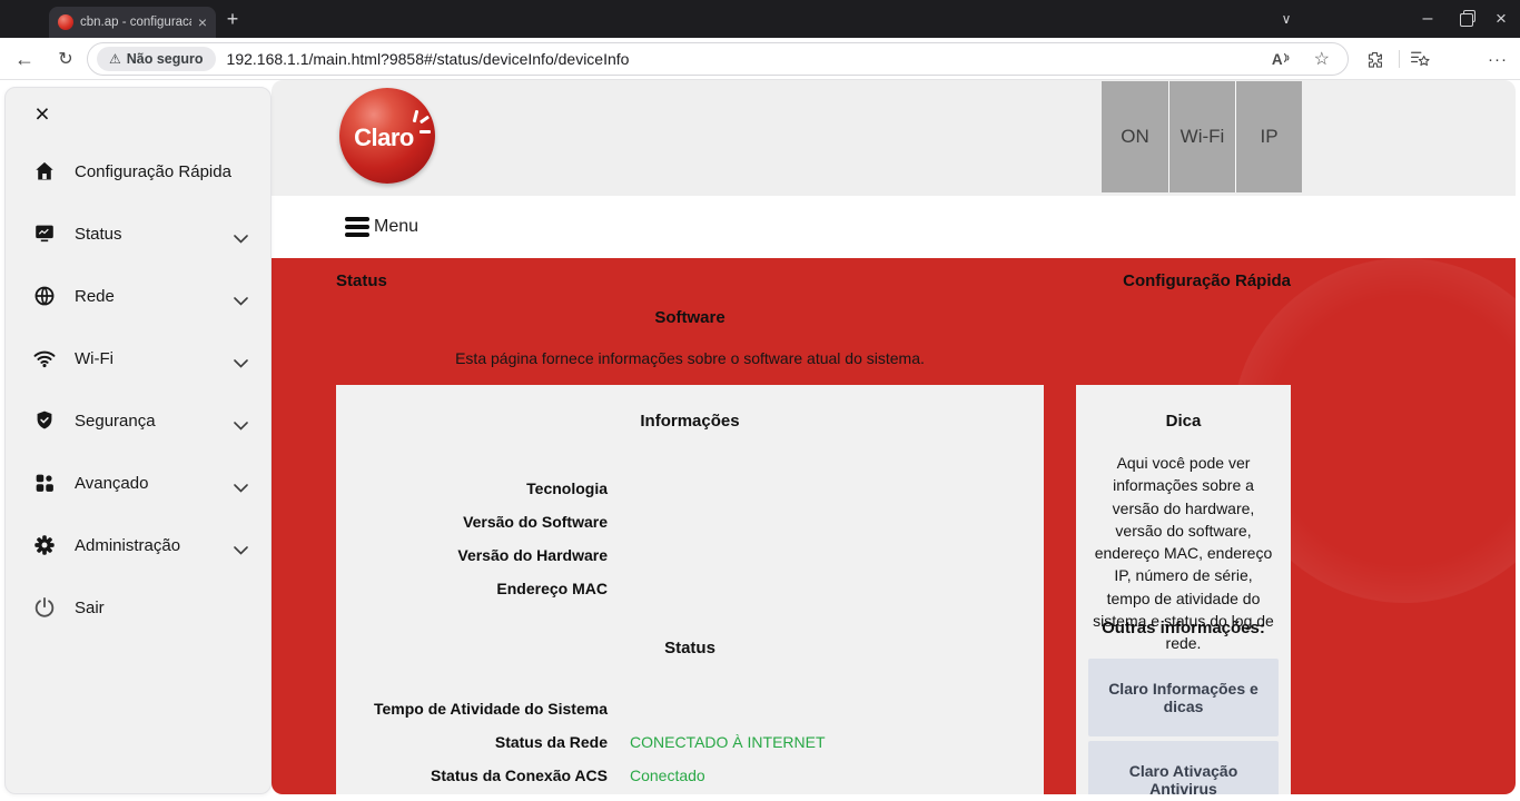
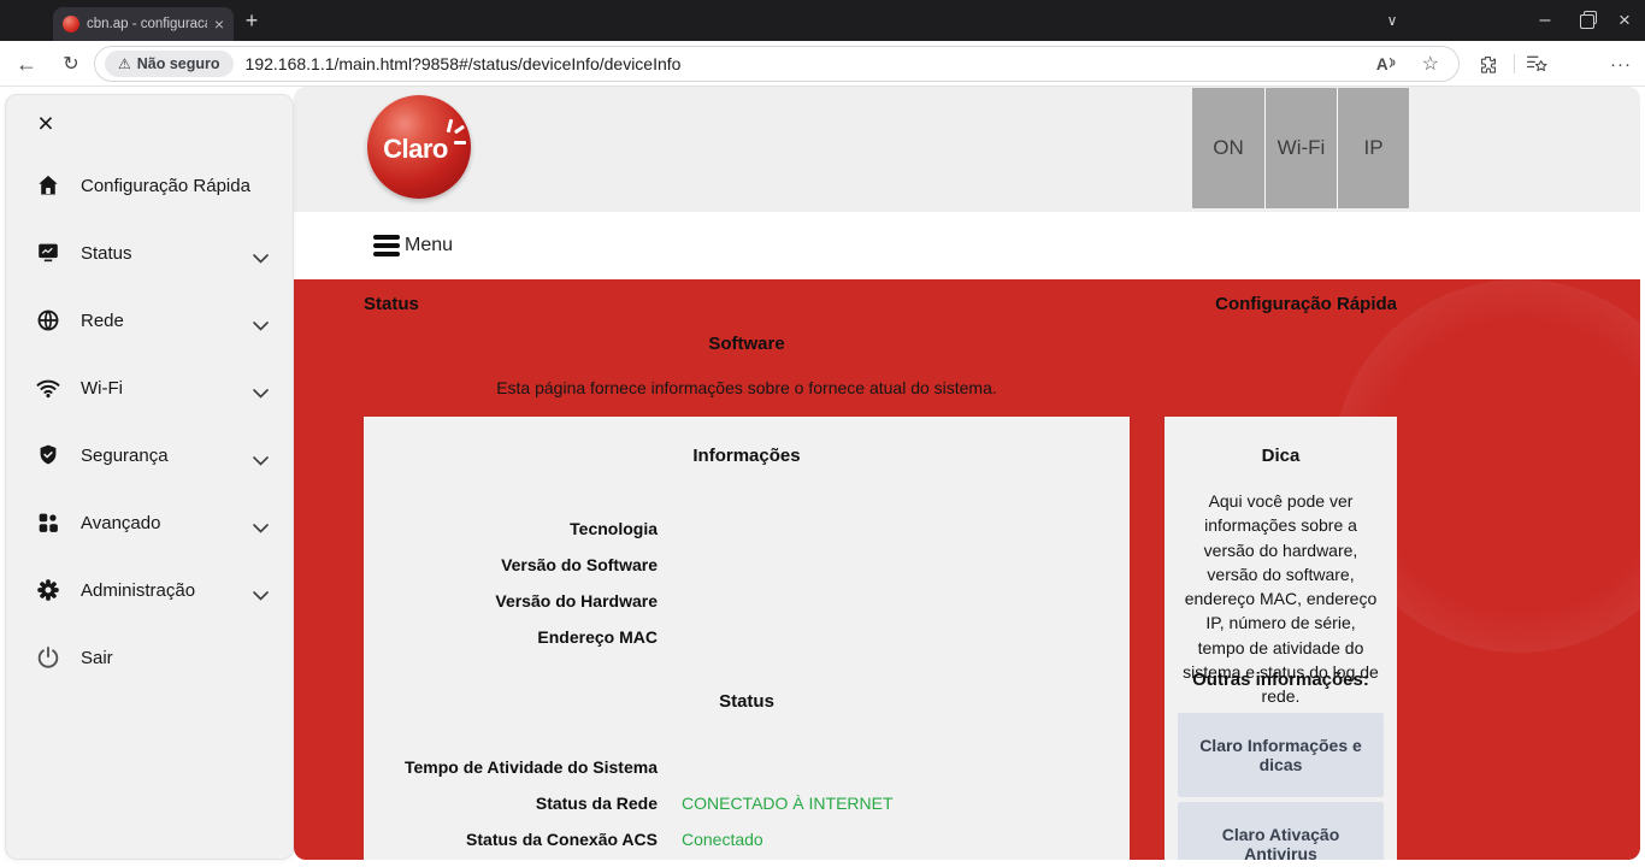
  ×
  +
  ∨
  –
  ×
  ←
  ↻
  ⚠
  Não seguro
  192.168.1.1/main.html?9858#/status/deviceInfo/deviceInfo
  A
  ☆
  ···
  Claro
  ON
  Wi-Fi
  IP
  Menu
  Status
  Configuração Rápida
  Software
- Esta página fornece informações sobre o software atual do sistema.
+ Esta página fornece informações sobre o fornece atual do sistema.
  Informações
  Tecnologia
  Versão do Software
  Versão do Hardware
  Endereço MAC
  Status
  Tempo de Atividade do Sistema
  Status da Rede
  CONECTADO À INTERNET
  Status da Conexão ACS
  Conectado
  Dica
  Aqui você pode ver informações sobre a versão do hardware, versão do software, endereço MAC, endereço IP, número de série, tempo de atividade do sistema e status do log de rede.
  Outras informações:
  Claro Informações e dicas
  Claro Ativação Antivirus
  ×
  Configuração Rápida
  Status
  Rede
  Wi-Fi
  Segurança
  Avançado
  Administração
  Sair
